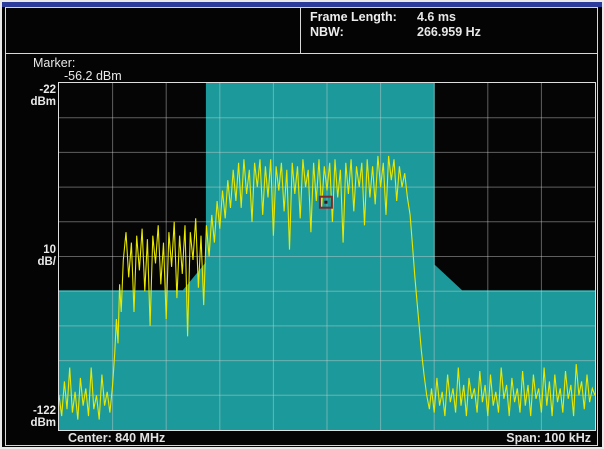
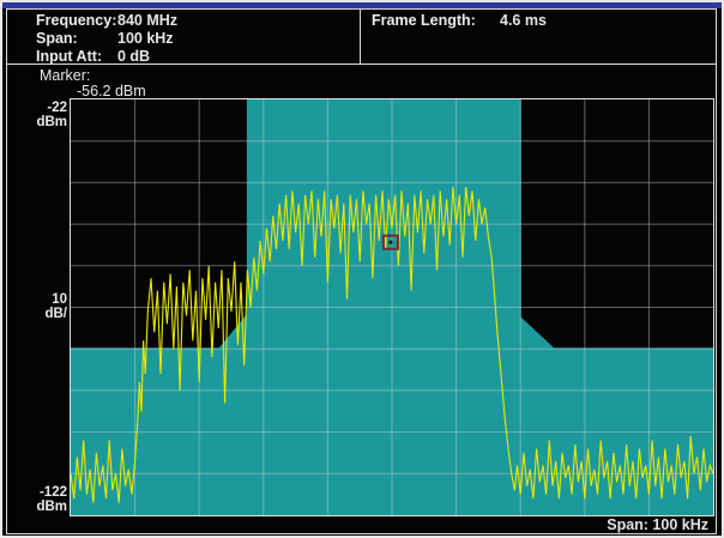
+ Frequency:
+ 840 MHz
+ Span:
+ 100 kHz
+ Input Att:
+ 0 dB
  Frame Length:
  4.6 ms
- NBW:
- 266.959 Hz
  Marker:
  -56.2 dBm
  -22
  dBm
  10
  dB/
  -122
  dBm
- Center: 840 MHz
  Span: 100 kHz
